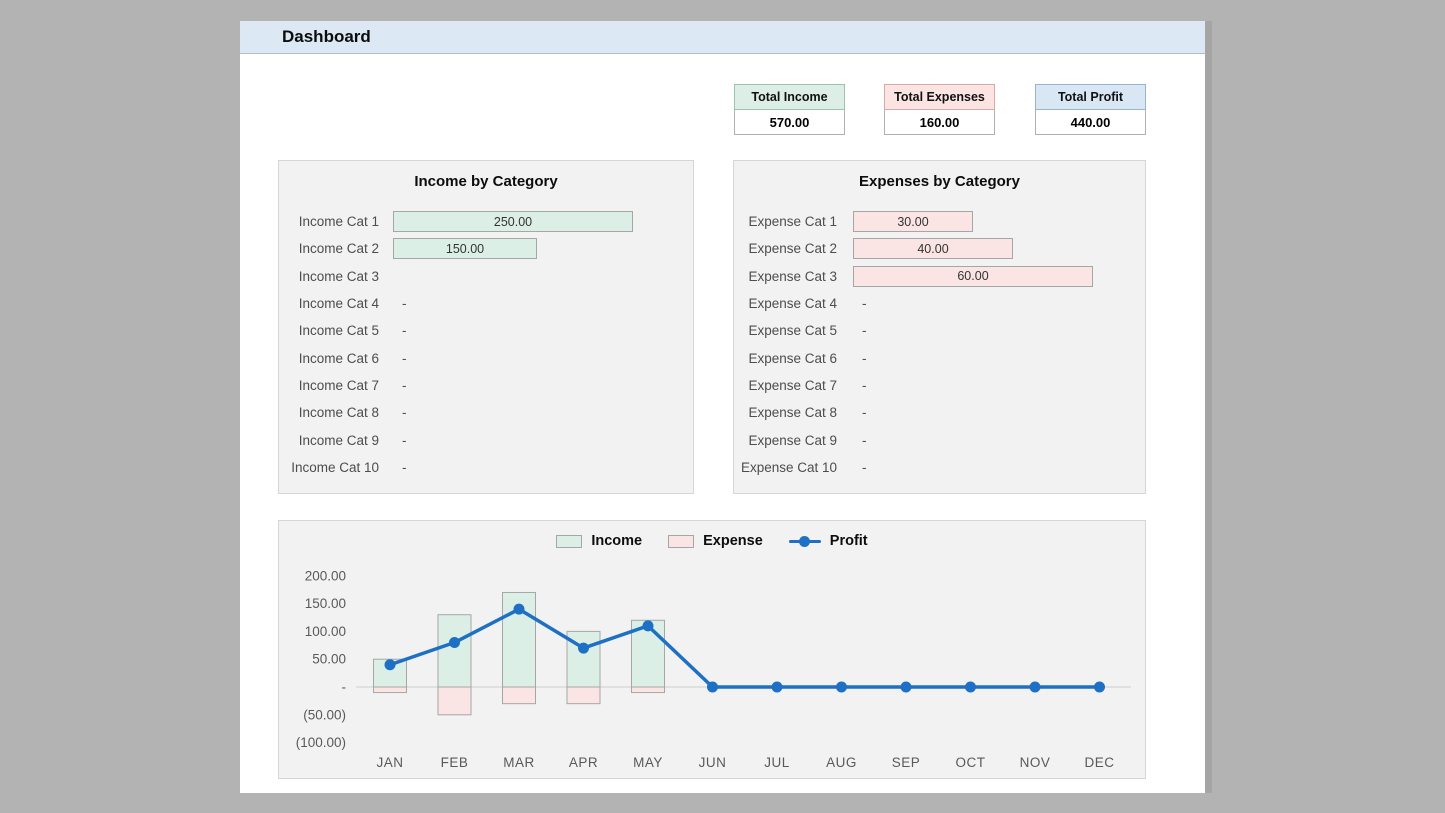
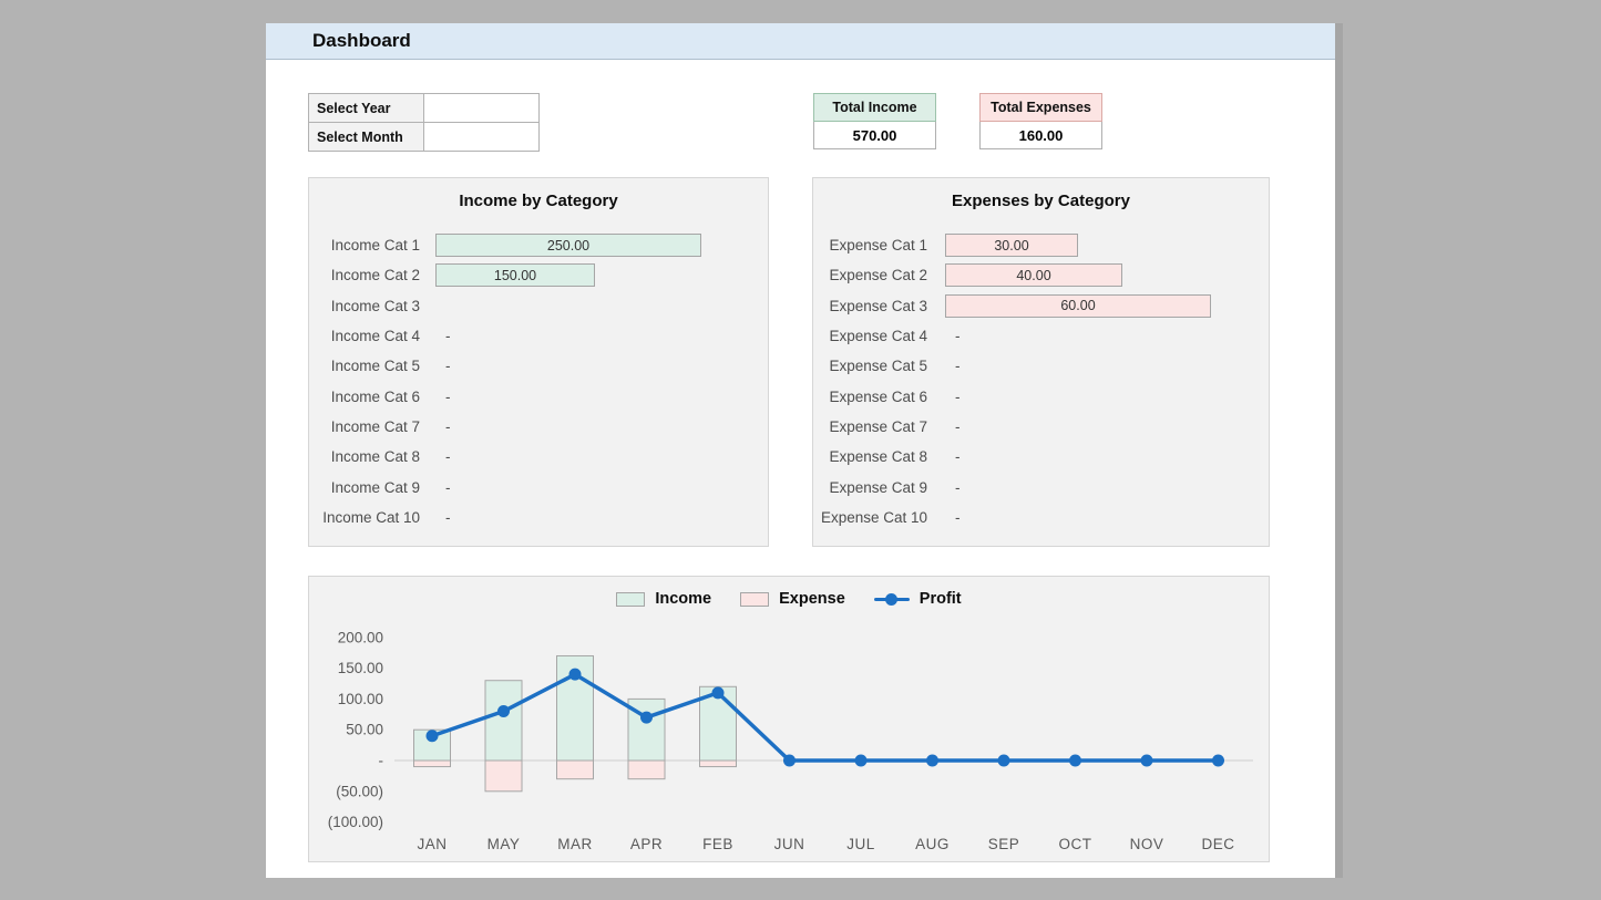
  Dashboard
+ Select Year
+ Select Month
  Total Income
  570.00
  Total Expenses
  160.00
- Total Profit
- 440.00
  Income by Category
  Income Cat 1
  250.00
  Income Cat 2
  150.00
  Income Cat 3
  Income Cat 4
  -
  Income Cat 5
  -
  Income Cat 6
  -
  Income Cat 7
  -
  Income Cat 8
  -
  Income Cat 9
  -
  Income Cat 10
  -
  Expenses by Category
  Expense Cat 1
  30.00
  Expense Cat 2
  40.00
  Expense Cat 3
  60.00
  Expense Cat 4
  -
  Expense Cat 5
  -
  Expense Cat 6
  -
  Expense Cat 7
  -
  Expense Cat 8
  -
  Expense Cat 9
  -
  Expense Cat 10
  -
  Income
  Expense
  Profit
  200.00
  150.00
  100.00
  50.00
  -
  (50.00)
  (100.00)
  JAN
- FEB
+ MAY
  MAR
  APR
- MAY
+ FEB
  JUN
  JUL
  AUG
  SEP
  OCT
  NOV
  DEC
